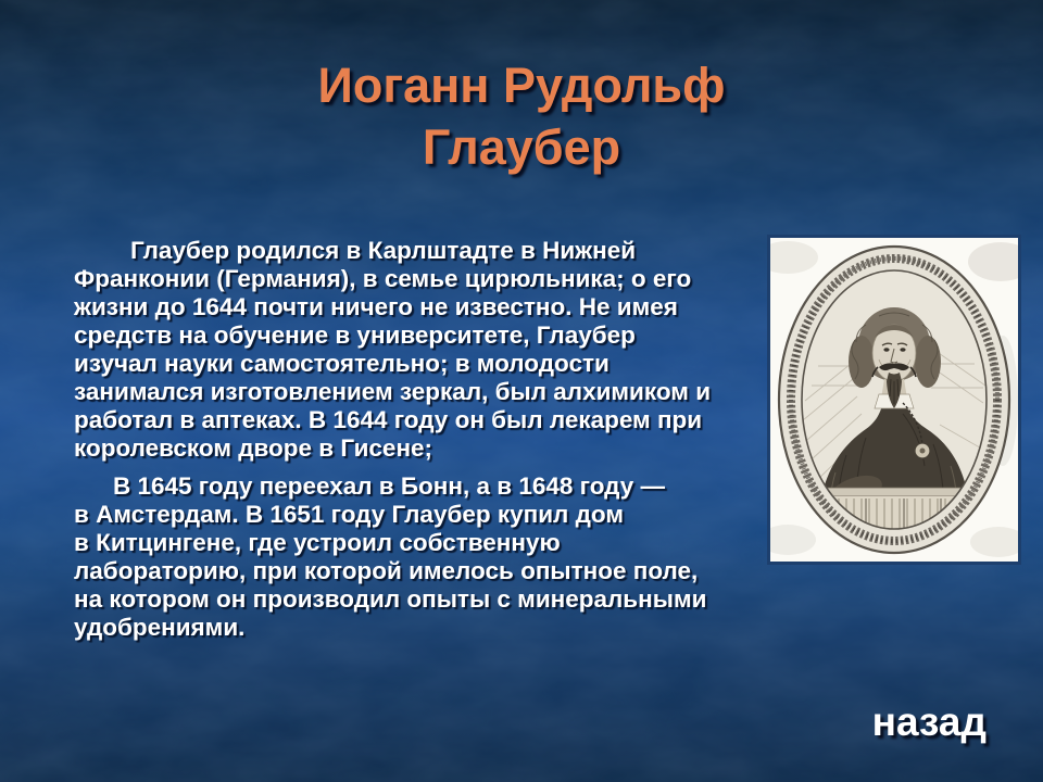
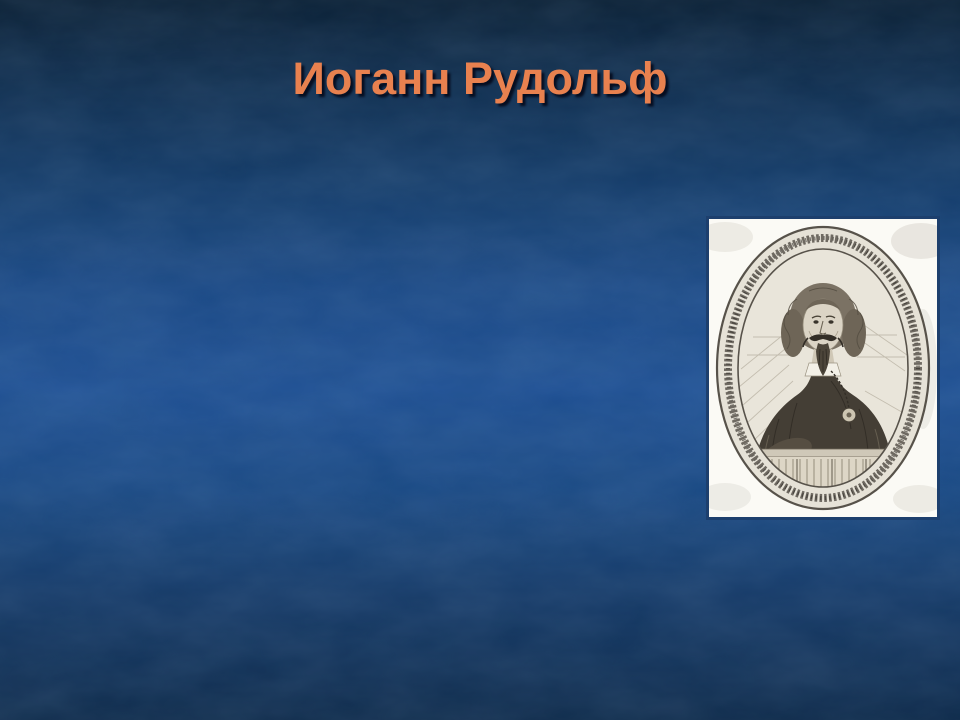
  Иоганн Рудольф
- Глаубер
- Глаубер родился в Карлштадте в Нижней
- Франконии (Германия), в семье цирюльника; о его
- жизни до 1644 почти ничего не известно. Не имея
- средств на обучение в университете, Глаубер
- изучал науки самостоятельно; в молодости
- занимался изготовлением зеркал, был алхимиком и
- работал в аптеках. В 1644 году он был лекарем при
- королевском дворе в Гисене;
- В 1645 году переехал в Бонн, а в 1648 году —
- в Амстердам. В 1651 году Глаубер купил дом
- в Китцингене, где устроил собственную
- лабораторию, при которой имелось опытное поле,
- на котором он производил опыты с минеральными
- удобрениями.
- назад
